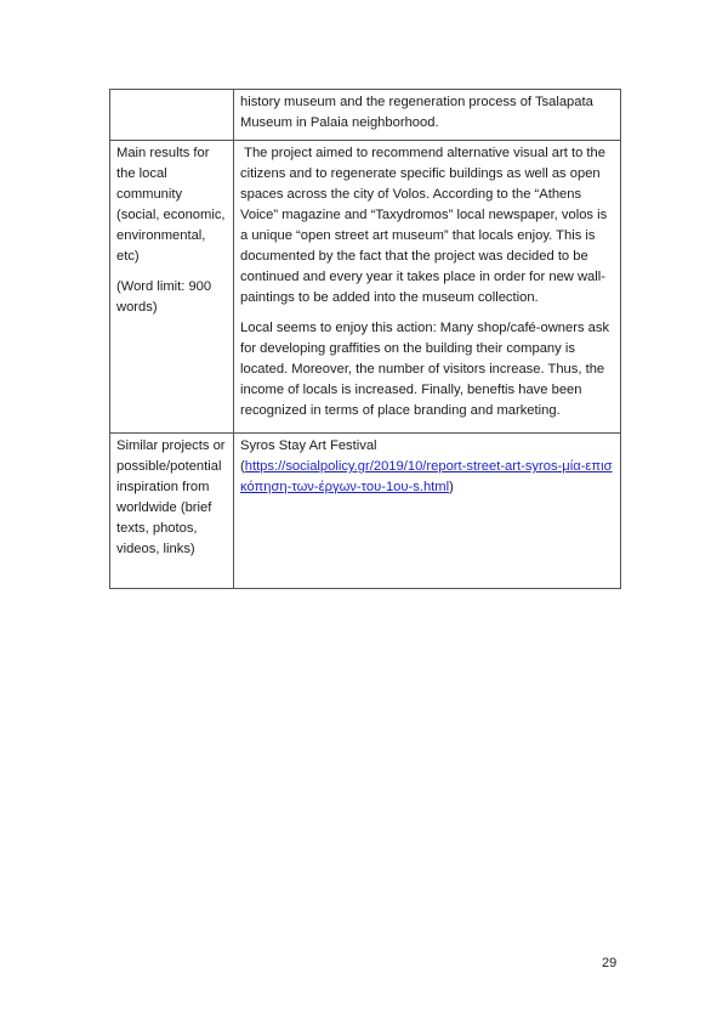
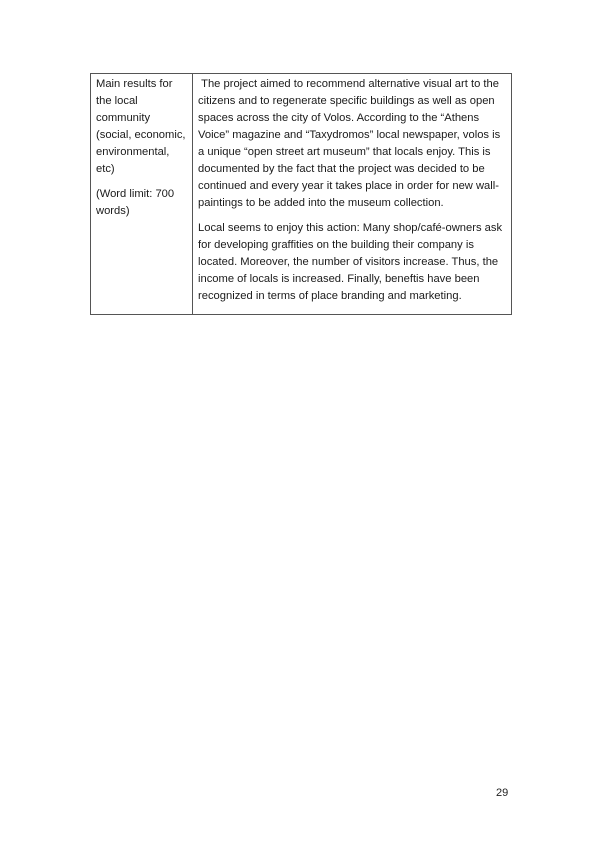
- 	history museum and the regeneration process of Tsalapata Museum in Palaia neighborhood.
- Main results for the local community (social, economic, environmental, etc) (Word limit: 900 words)	The project aimed to recommend alternative visual art to the citizens and to regenerate specific buildings as well as open spaces across the city of Volos. According to the “Athens Voice” magazine and “Taxydromos” local newspaper, volos is a unique “open street art museum” that locals enjoy. This is documented by the fact that the project was decided to be continued and every year it takes place in order for new wall-paintings to be added into the museum collection. Local seems to enjoy this action: Many shop/café-owners ask for developing graffities on the building their company is located. Moreover, the number of visitors increase. Thus, the income of locals is increased. Finally, beneftis have been recognized in terms of place branding and marketing.
+ Main results for the local community (social, economic, environmental, etc) (Word limit: 700 words)	The project aimed to recommend alternative visual art to the citizens and to regenerate specific buildings as well as open spaces across the city of Volos. According to the “Athens Voice” magazine and “Taxydromos” local newspaper, volos is a unique “open street art museum” that locals enjoy. This is documented by the fact that the project was decided to be continued and every year it takes place in order for new wall-paintings to be added into the museum collection. Local seems to enjoy this action: Many shop/café-owners ask for developing graffities on the building their company is located. Moreover, the number of visitors increase. Thus, the income of locals is increased. Finally, beneftis have been recognized in terms of place branding and marketing.
- Similar projects or possible/potential inspiration from worldwide (brief texts, photos, videos, links)	Syros Stay Art Festival (https://socialpolicy.gr/2019/10/report-street-art-syros-μία-επισκόπηση-των-έργων-του-1ου-s.html)
  29
